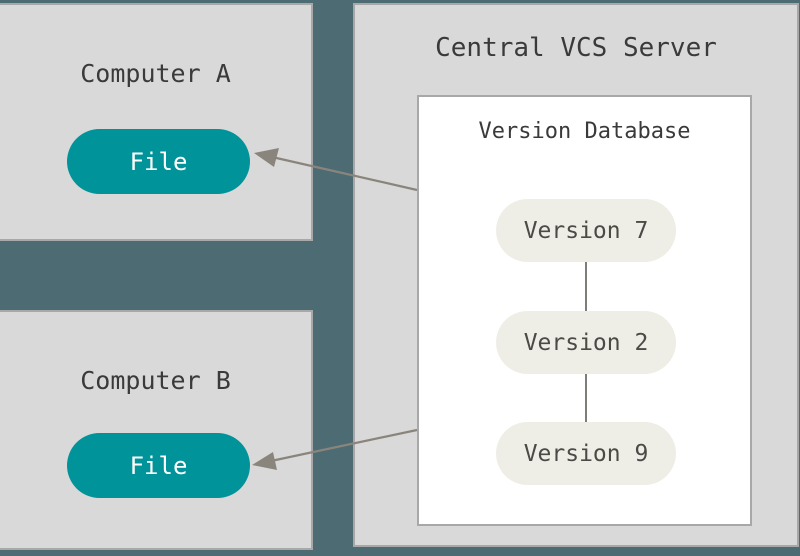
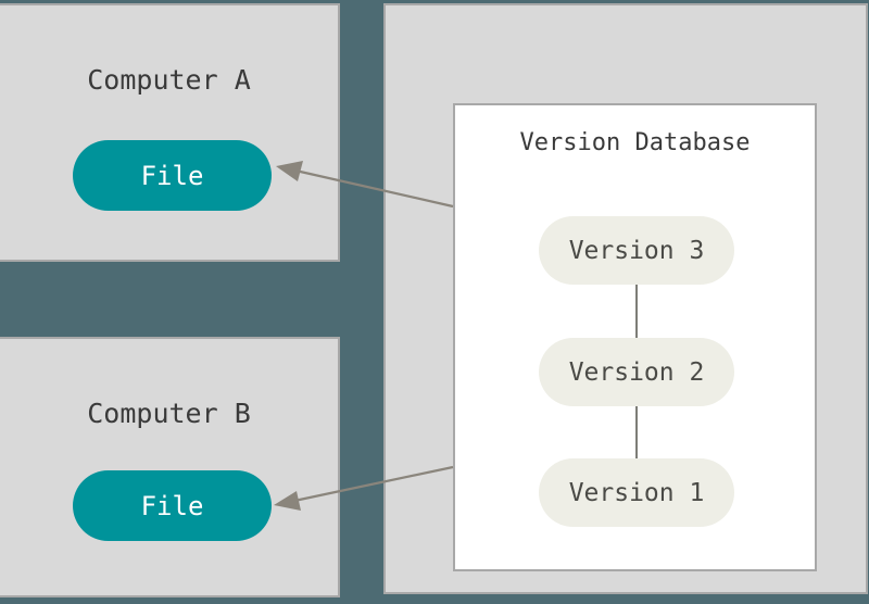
  Computer A
  File
  Computer B
  File
- Central VCS Server
  Version Database
- Version 7
+ Version 3
  Version 2
- Version 9
+ Version 1
